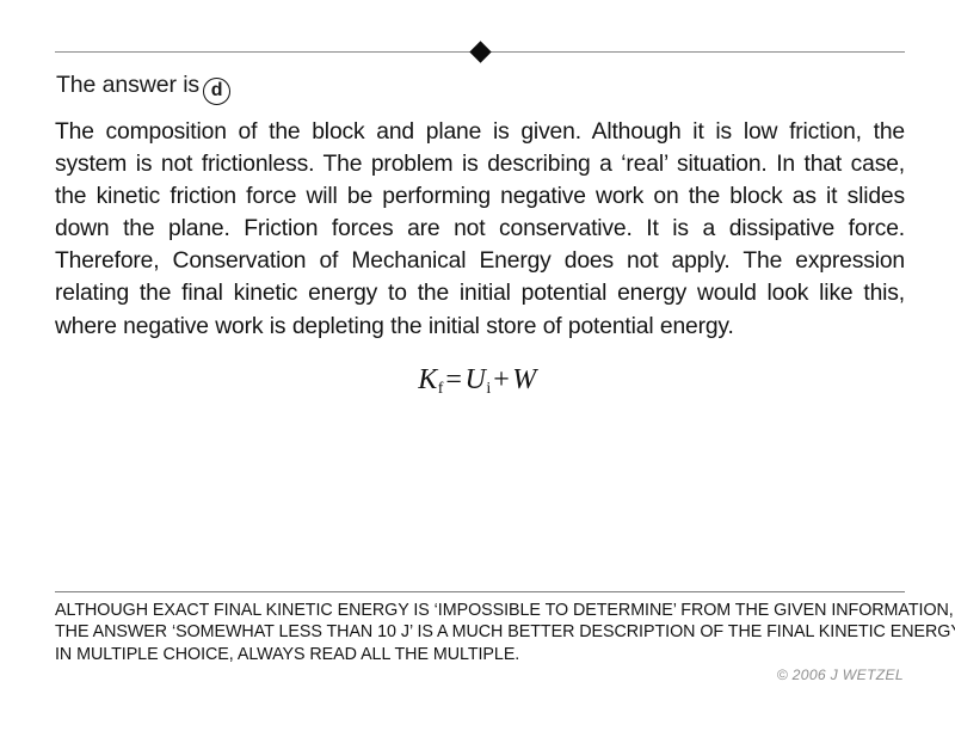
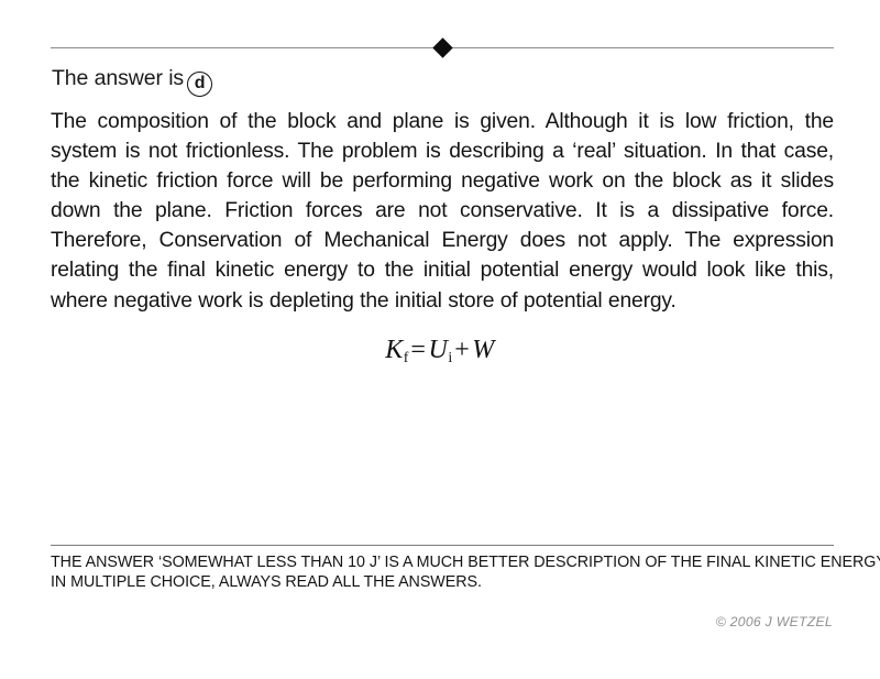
  The answer is d
  The composition of the block and plane is given. Although it is low friction, the system is not frictionless. The problem is describing a ‘real’ situation. In that case, the kinetic friction force will be performing negative work on the block as it slides down the plane. Friction forces are not conservative. It is a dissipative force. Therefore, Conservation of Mechanical Energy does not apply. The expression relating the final kinetic energy to the initial potential energy would look like this, where negative work is depleting the initial store of potential energy.
  Kf =Ui +W
- ALTHOUGH EXACT FINAL KINETIC ENERGY IS ‘IMPOSSIBLE TO DETERMINE’ FROM THE GIVEN INFORMATION,
  THE ANSWER ‘SOMEWHAT LESS THAN 10 J’ IS A MUCH BETTER DESCRIPTION OF THE FINAL KINETIC ENERG
- IN MULTIPLE CHOICE, ALWAYS READ ALL THE MULTIPLE.
+ IN MULTIPLE CHOICE, ALWAYS READ ALL THE ANSWERS.
  © 2006 J WETZEL
